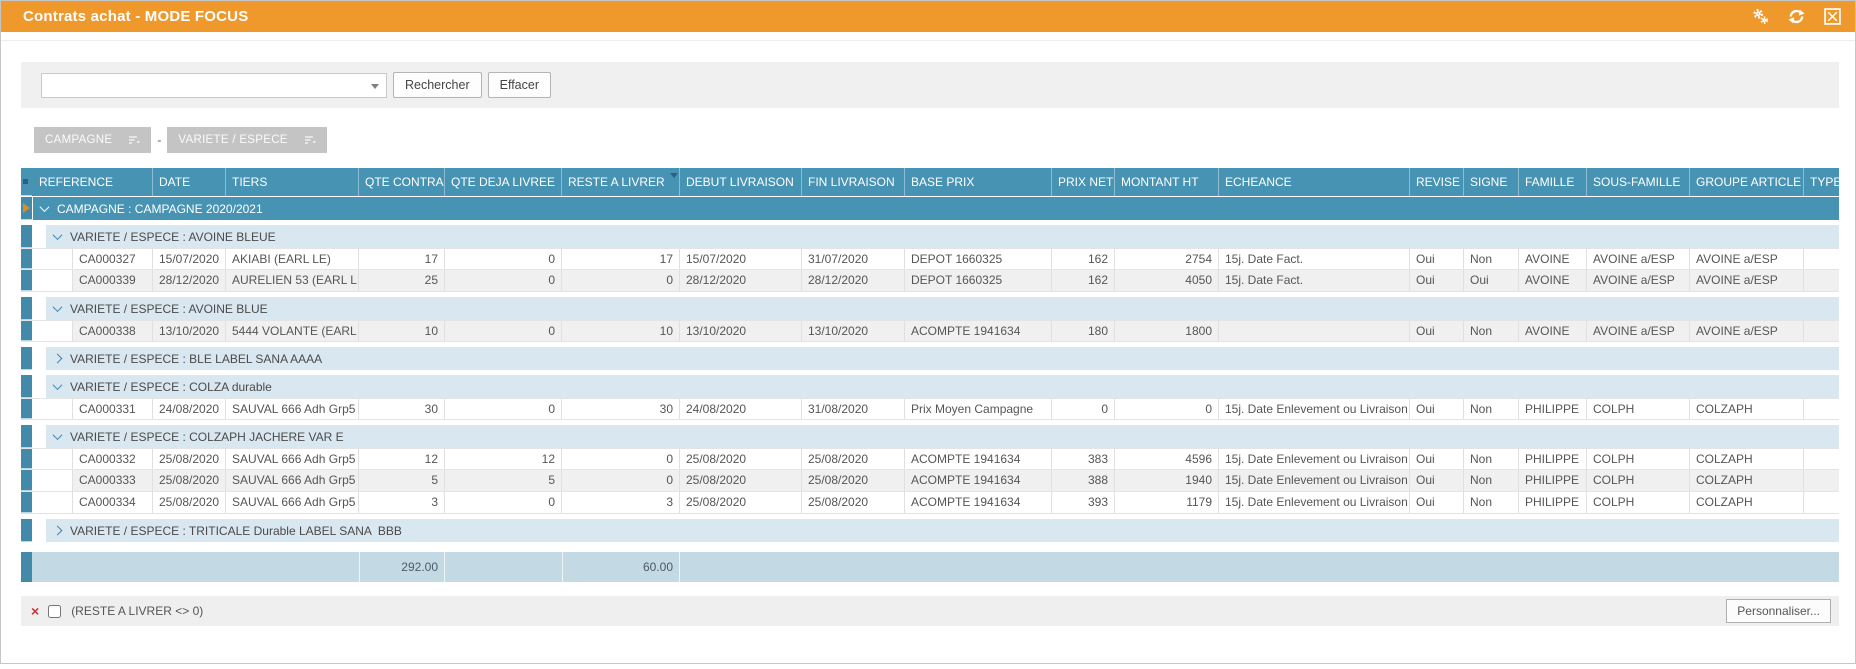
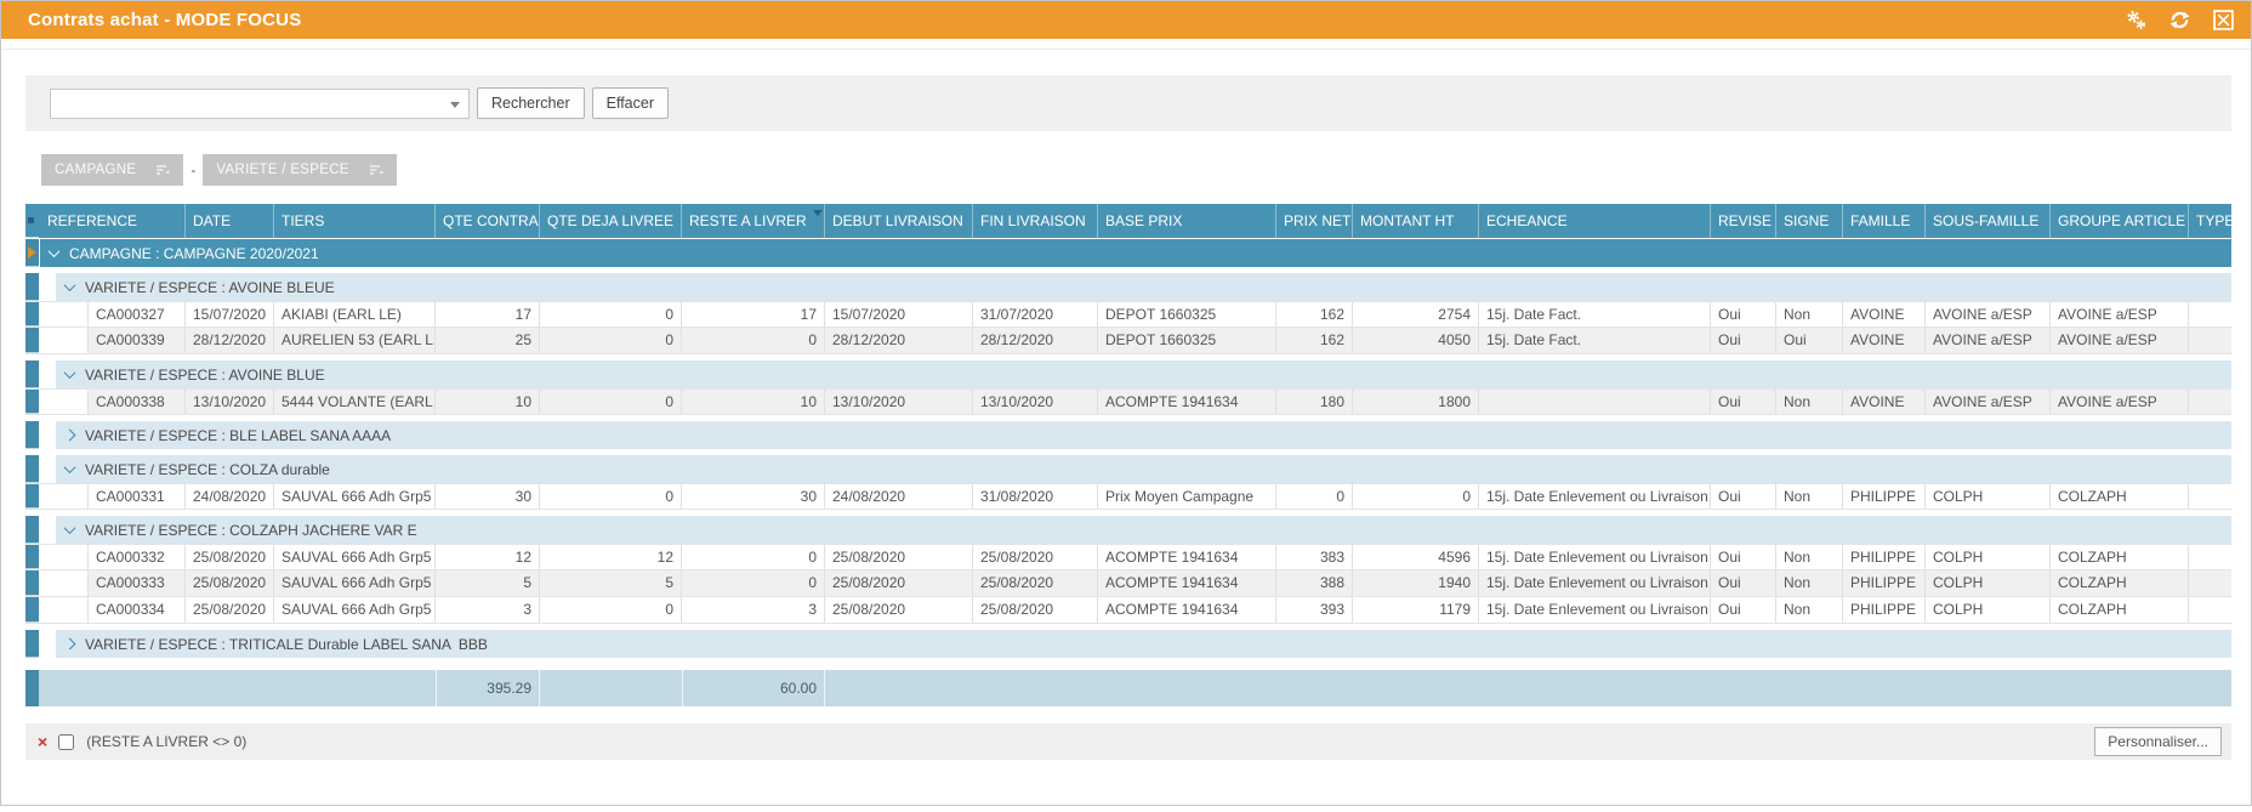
  Contrats achat - MODE FOCUS
  Rechercher
  Effacer
  CAMPAGNE
  -
  VARIETE / ESPECE
  REFERENCE
  DATE
  TIERS
  QTE CONTRA
  QTE DEJA LIVREE
  RESTE A LIVRER
  DEBUT LIVRAISON
  FIN LIVRAISON
  BASE PRIX
  PRIX NET
  MONTANT HT
  ECHEANCE
  REVISE
  SIGNE
  FAMILLE
  SOUS-FAMILLE
  GROUPE ARTICLE
  TYPE
  CAMPAGNE : CAMPAGNE 2020/2021
  VARIETE / ESPECE : AVOINE BLEUE
  CA000327
  15/07/2020
  AKIABI (EARL LE)
  17
  0
  17
  15/07/2020
  31/07/2020
  DEPOT 1660325
  162
  2754
  15j. Date Fact.
  Oui
  Non
  AVOINE
  AVOINE a/ESP
  AVOINE a/ESP
  CA000339
  28/12/2020
  AURELIEN 53 (EARL L
  25
  0
  0
  28/12/2020
  28/12/2020
  DEPOT 1660325
  162
  4050
  15j. Date Fact.
  Oui
  Oui
  AVOINE
  AVOINE a/ESP
  AVOINE a/ESP
  VARIETE / ESPECE : AVOINE BLUE
  CA000338
  13/10/2020
  5444 VOLANTE (EARL
  10
  0
  10
  13/10/2020
  13/10/2020
  ACOMPTE 1941634
  180
  1800
  Oui
  Non
  AVOINE
  AVOINE a/ESP
  AVOINE a/ESP
  VARIETE / ESPECE : BLE LABEL SANA AAAA
  VARIETE / ESPECE : COLZA durable
  CA000331
  24/08/2020
  SAUVAL 666 Adh Grp5
  30
  0
  30
  24/08/2020
  31/08/2020
  Prix Moyen Campagne
  0
  0
  15j. Date Enlevement ou Livraison
  Oui
  Non
  PHILIPPE
  COLPH
  COLZAPH
  VARIETE / ESPECE : COLZAPH JACHERE VAR E
  CA000332
  25/08/2020
  SAUVAL 666 Adh Grp5
  12
  12
  0
  25/08/2020
  25/08/2020
  ACOMPTE 1941634
  383
  4596
  15j. Date Enlevement ou Livraison
  Oui
  Non
  PHILIPPE
  COLPH
  COLZAPH
  CA000333
  25/08/2020
  SAUVAL 666 Adh Grp5
  5
  5
  0
  25/08/2020
  25/08/2020
  ACOMPTE 1941634
  388
  1940
  15j. Date Enlevement ou Livraison
  Oui
  Non
  PHILIPPE
  COLPH
  COLZAPH
  CA000334
  25/08/2020
  SAUVAL 666 Adh Grp5
  3
  0
  3
  25/08/2020
  25/08/2020
  ACOMPTE 1941634
  393
  1179
  15j. Date Enlevement ou Livraison
  Oui
  Non
  PHILIPPE
  COLPH
  COLZAPH
  VARIETE / ESPECE : TRITICALE Durable LABEL SANA BBB
- 292.00
+ 395.29
  60.00
  ×
  (RESTE A LIVRER <> 0)
  Personnaliser...
